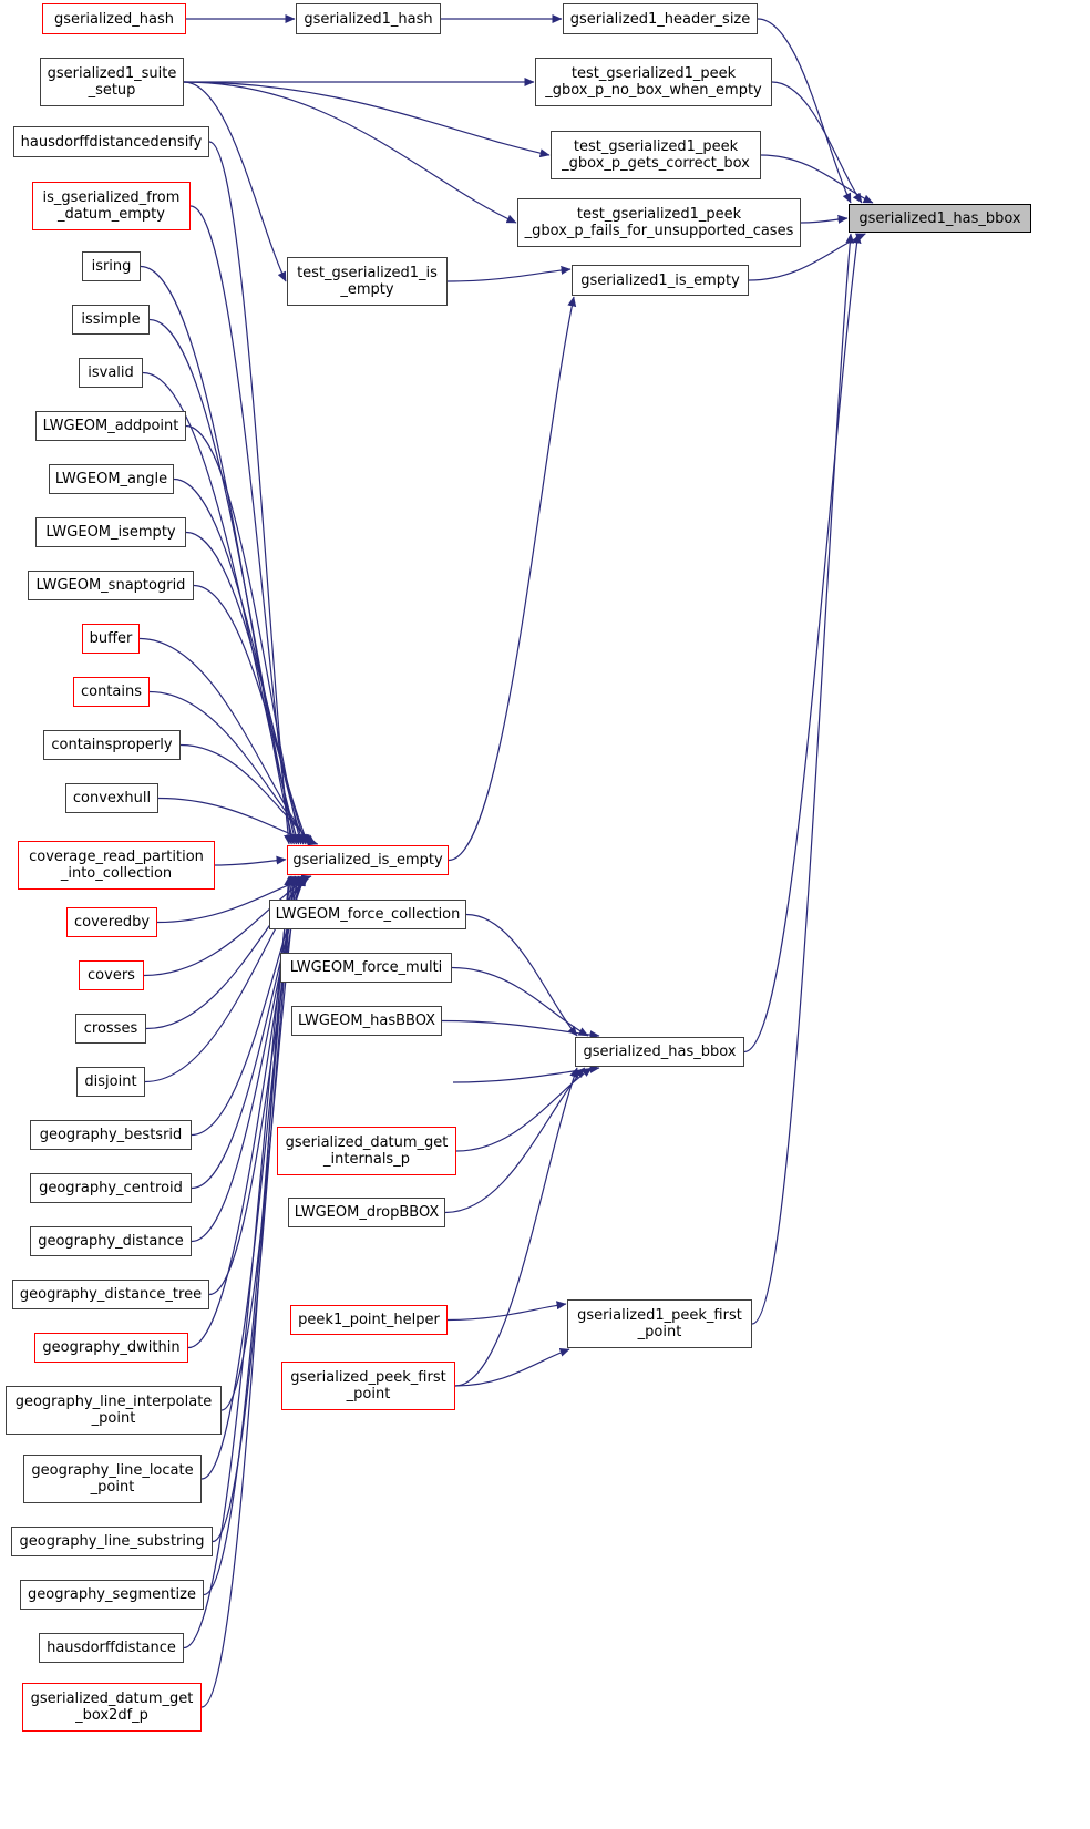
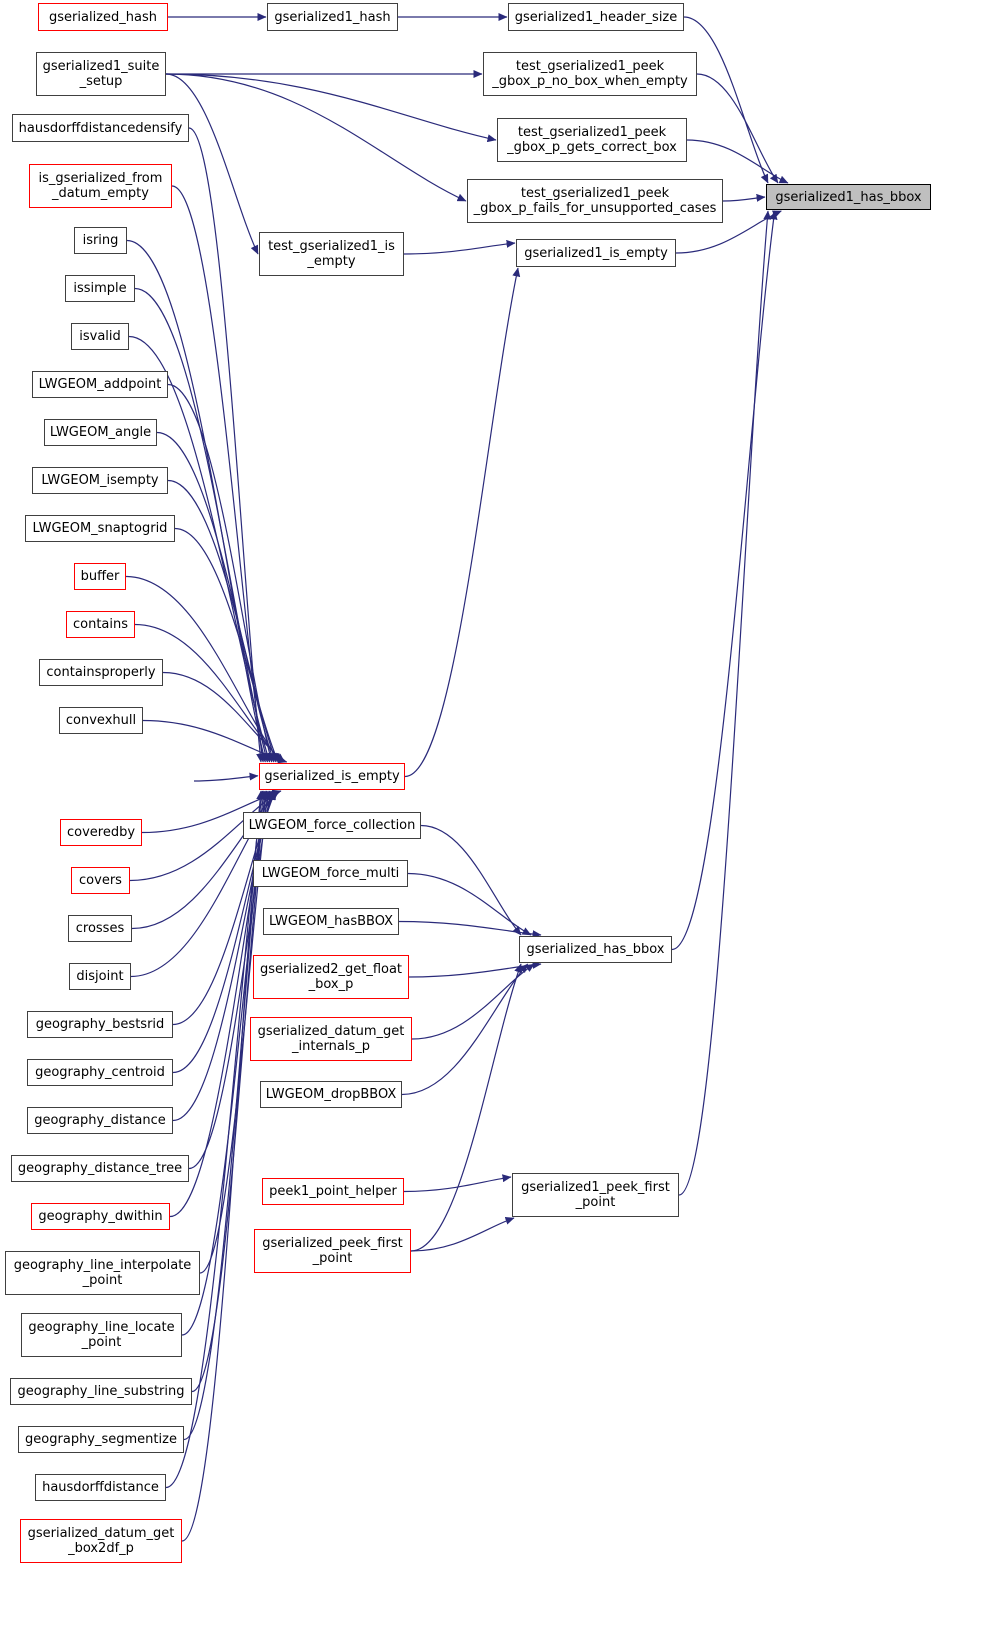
  gserialized_hash
  gserialized1_hash
  gserialized1_header_size
  gserialized1_suite
  _setup
  test_gserialized1_peek
  _gbox_p_no_box_when_empty
  hausdorffdistancedensify
  test_gserialized1_peek
  _gbox_p_gets_correct_box
  is_gserialized_from
  _datum_empty
  test_gserialized1_peek
  _gbox_p_fails_for_unsupported_cases
  gserialized1_has_bbox
  test_gserialized1_is
  _empty
  gserialized1_is_empty
  isring
  issimple
  isvalid
  LWGEOM_addpoint
  LWGEOM_angle
  LWGEOM_isempty
  LWGEOM_snaptogrid
  buffer
  contains
  containsproperly
  convexhull
- coverage_read_partition
- _into_collection
  gserialized_is_empty
  coveredby
  LWGEOM_force_collection
  covers
  LWGEOM_force_multi
  crosses
  LWGEOM_hasBBOX
  disjoint
  gserialized_has_bbox
+ gserialized2_get_float
+ _box_p
  geography_bestsrid
  gserialized_datum_get
  _internals_p
  geography_centroid
  LWGEOM_dropBBOX
  geography_distance
  geography_distance_tree
  gserialized1_peek_first
  _point
  peek1_point_helper
  geography_dwithin
  gserialized_peek_first
  _point
  geography_line_interpolate
  _point
  geography_line_locate
  _point
  geography_line_substring
  geography_segmentize
  hausdorffdistance
  gserialized_datum_get
  _box2df_p
